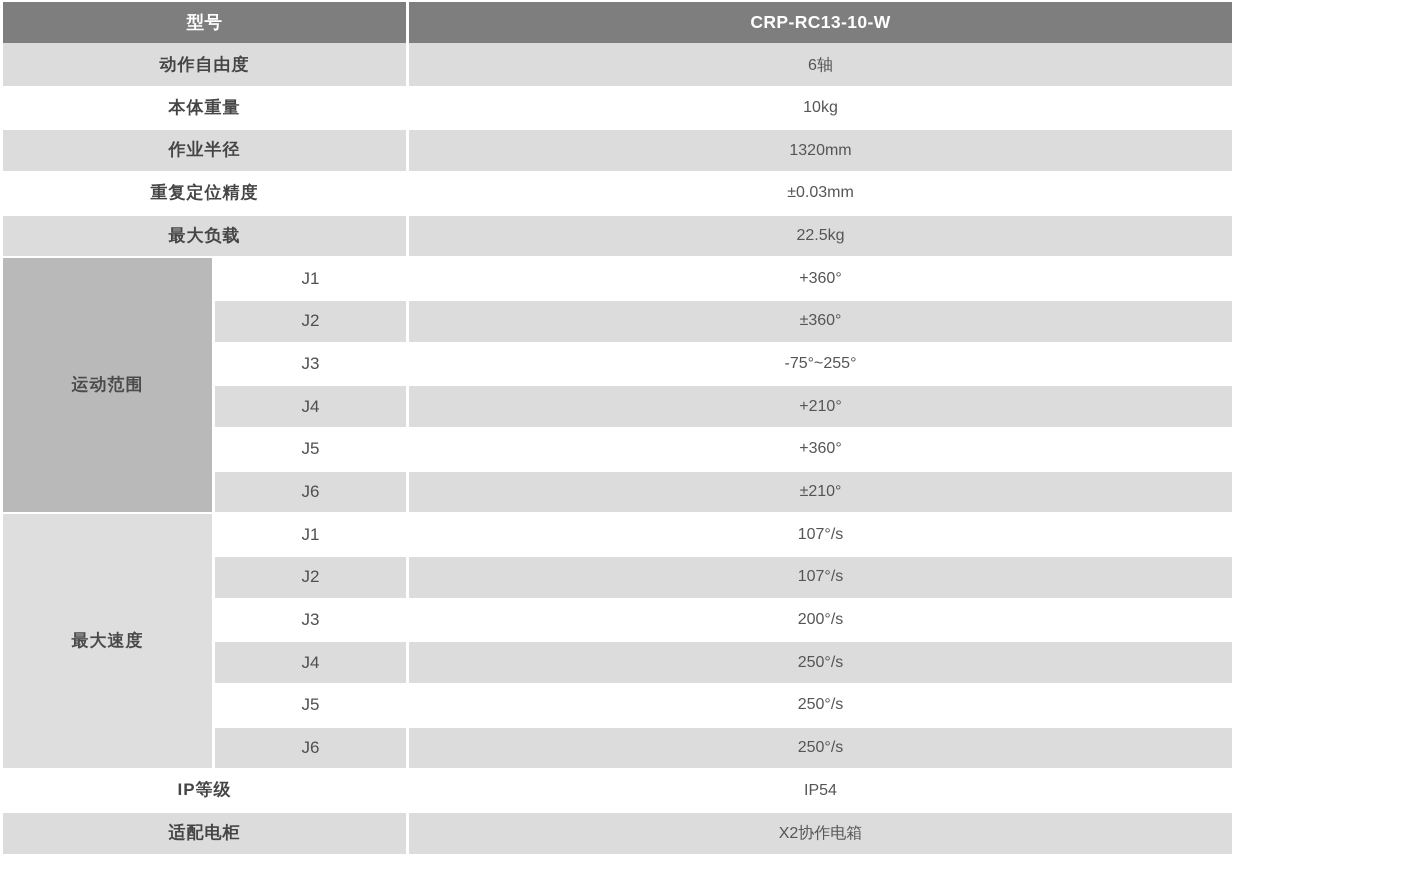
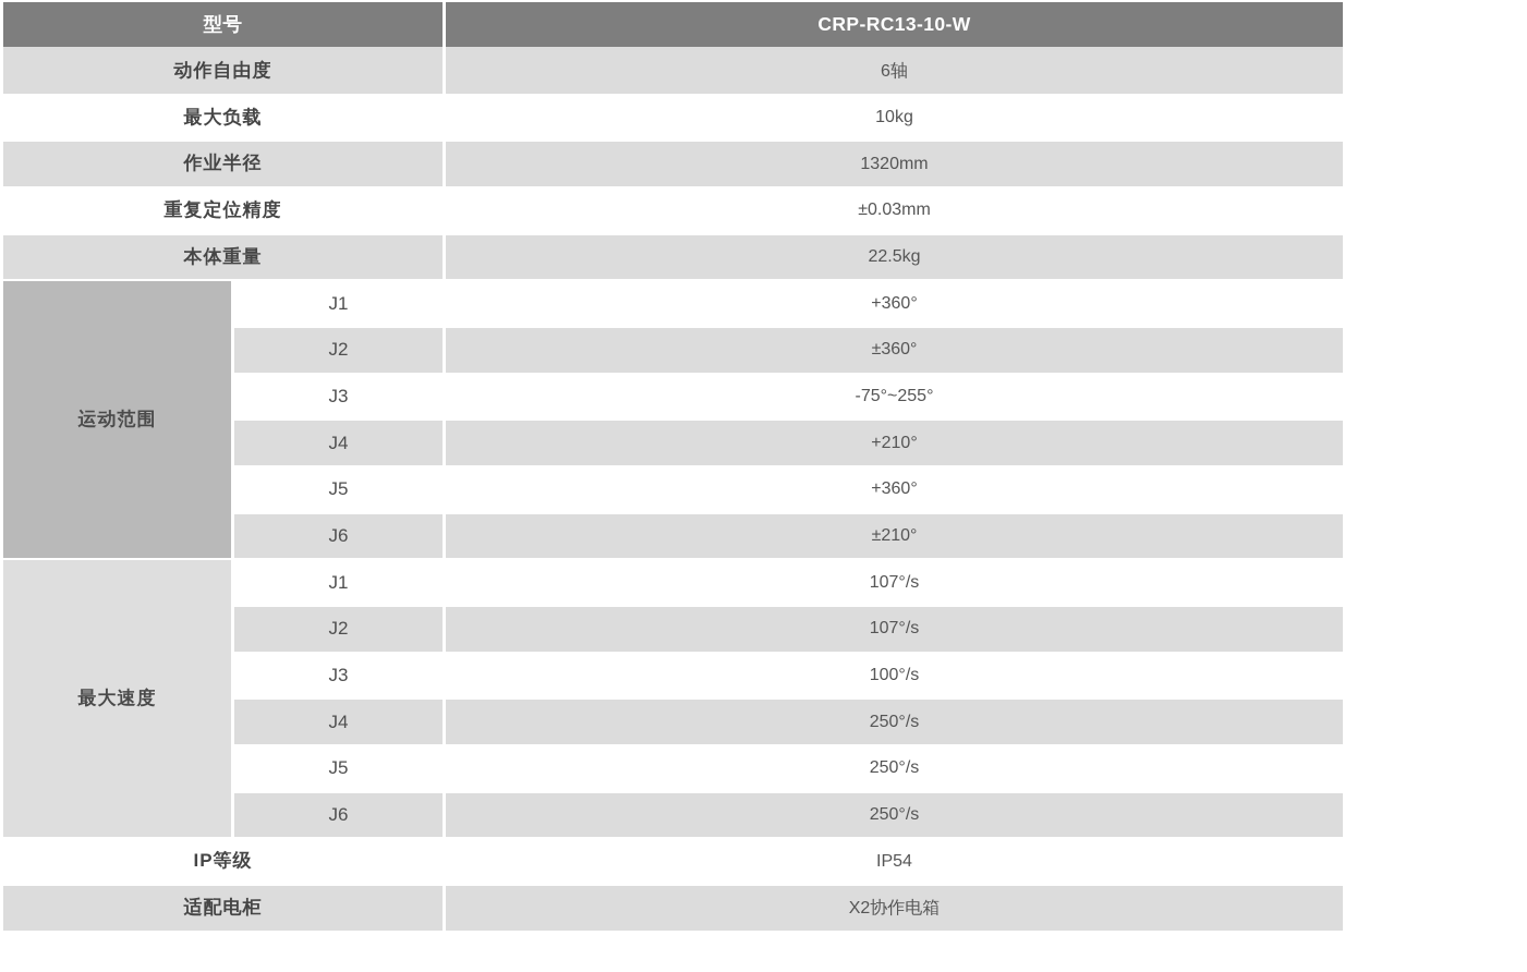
  型号	CRP-RC13-10-W
  动作自由度	6轴
- 本体重量	10kg
+ 最大负载	10kg
  作业半径	1320mm
  重复定位精度	±0.03mm
- 最大负载	22.5kg
+ 本体重量	22.5kg
  运动范围	J1	+360°
  J2	±360°
  J3	-75°~255°
  J4	+210°
  J5	+360°
  J6	±210°
  最大速度	J1	107°/s
  J2	107°/s
- J3	200°/s
+ J3	100°/s
  J4	250°/s
  J5	250°/s
  J6	250°/s
  IP等级	IP54
  适配电柜	X2协作电箱
